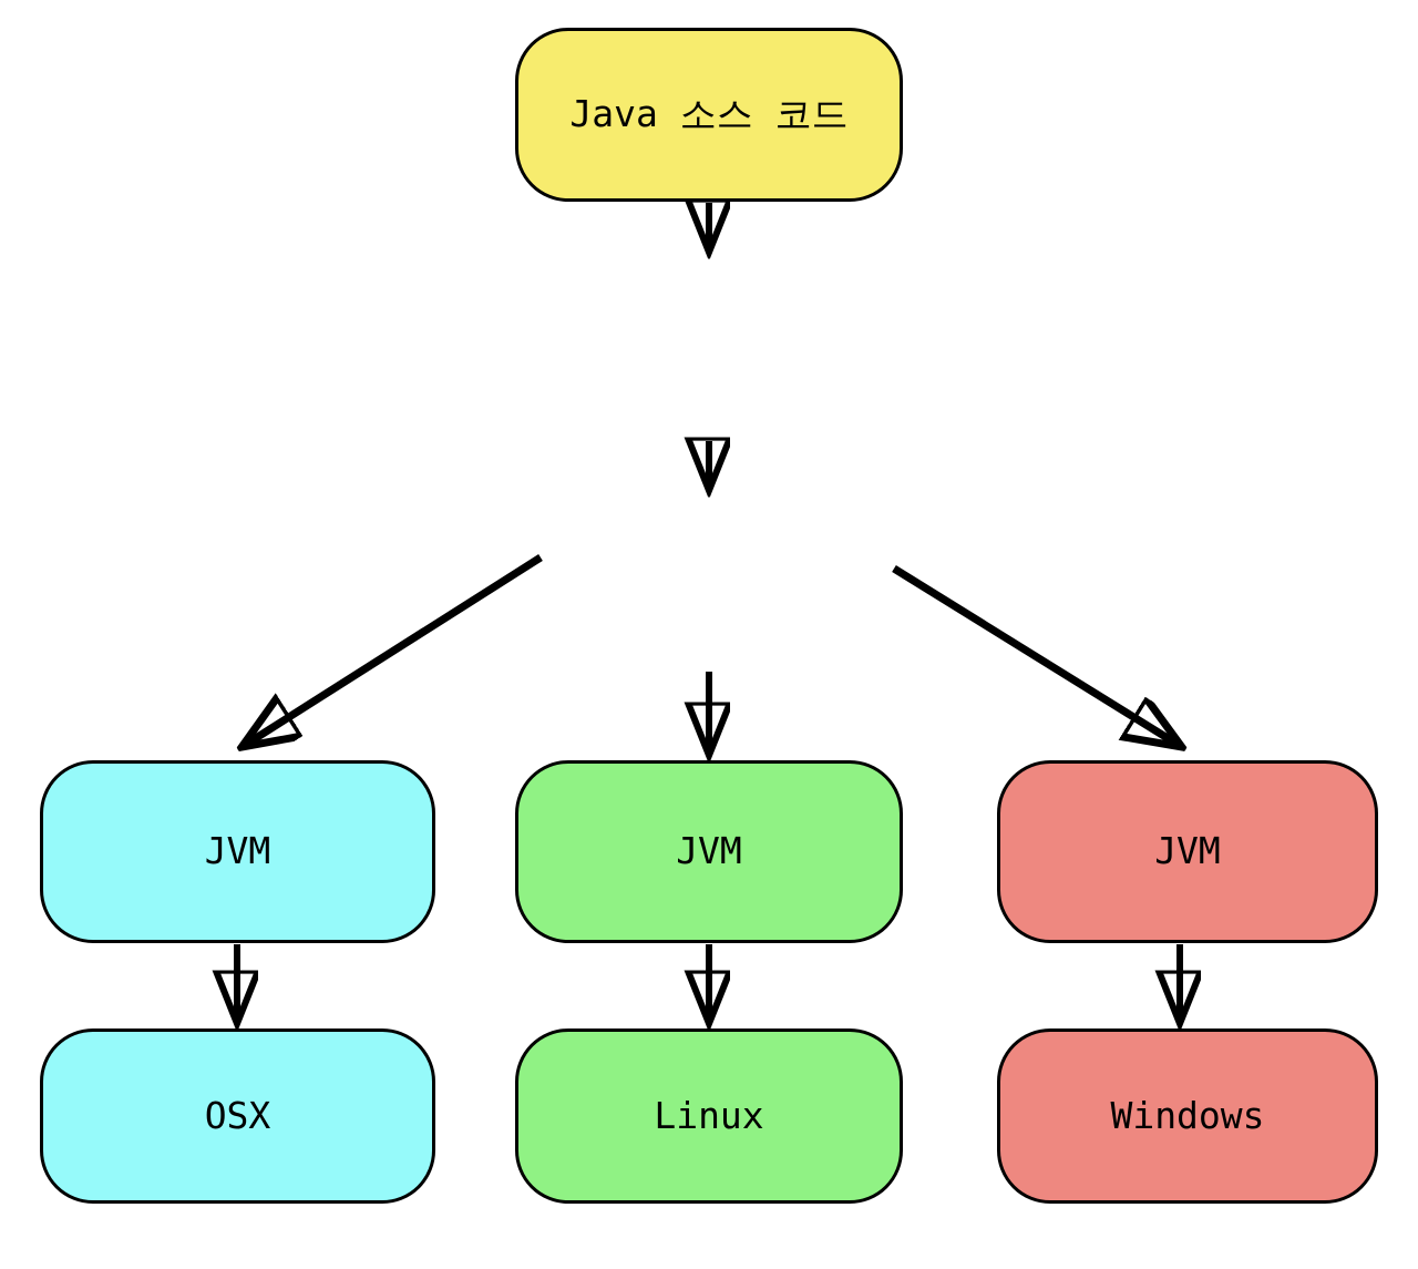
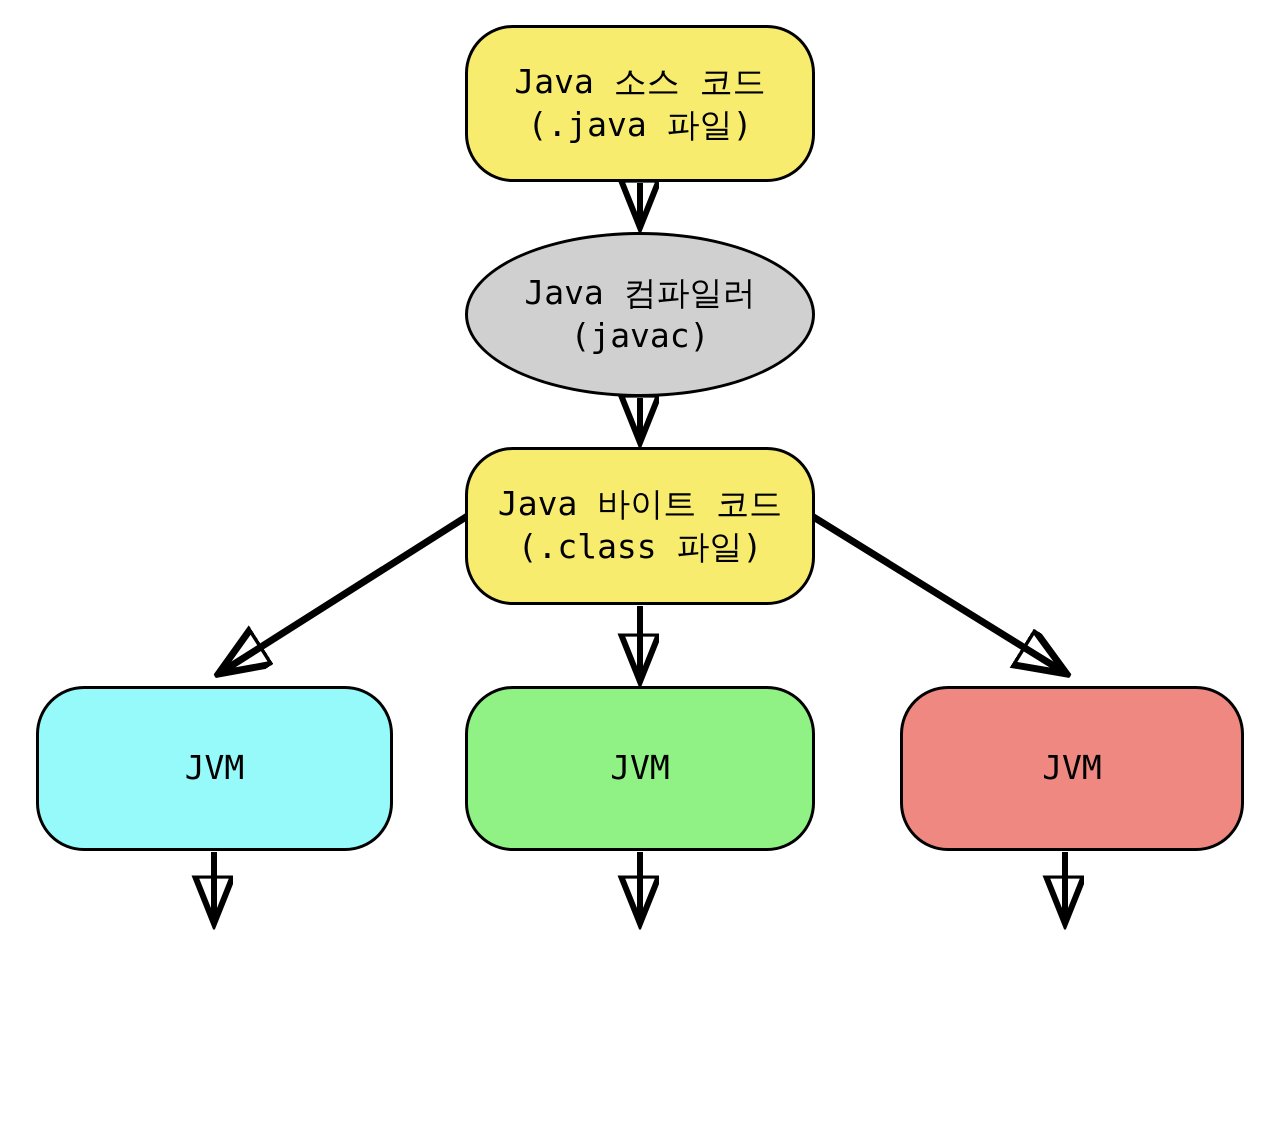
  Java 소스 코드
+ (.java 파일)
+ Java 컴파일러
+ (javac)
+ Java 바이트 코드
+ (.class 파일)
  JVM
  JVM
  JVM
- OSX
- Linux
- Windows
